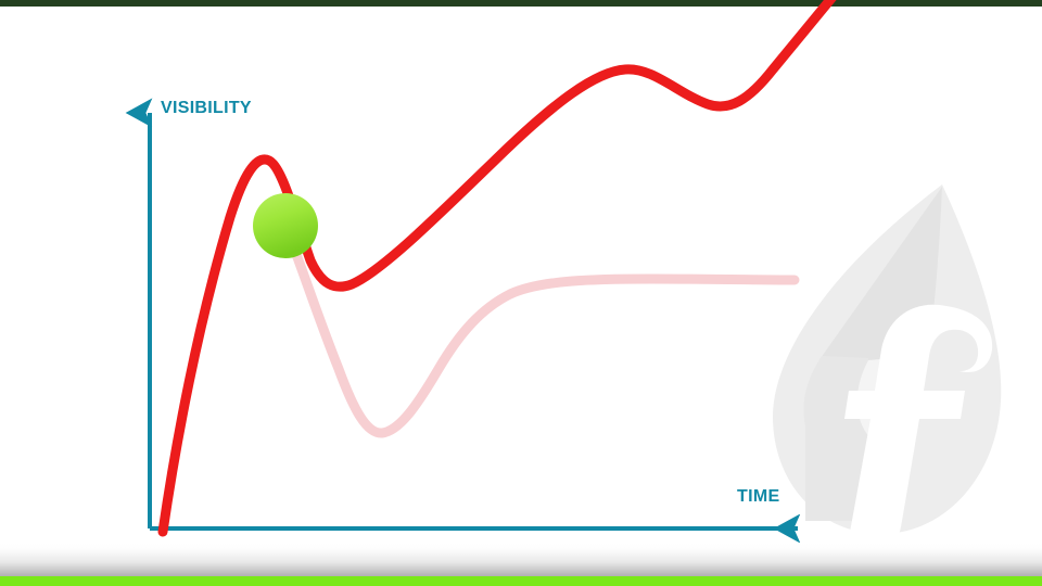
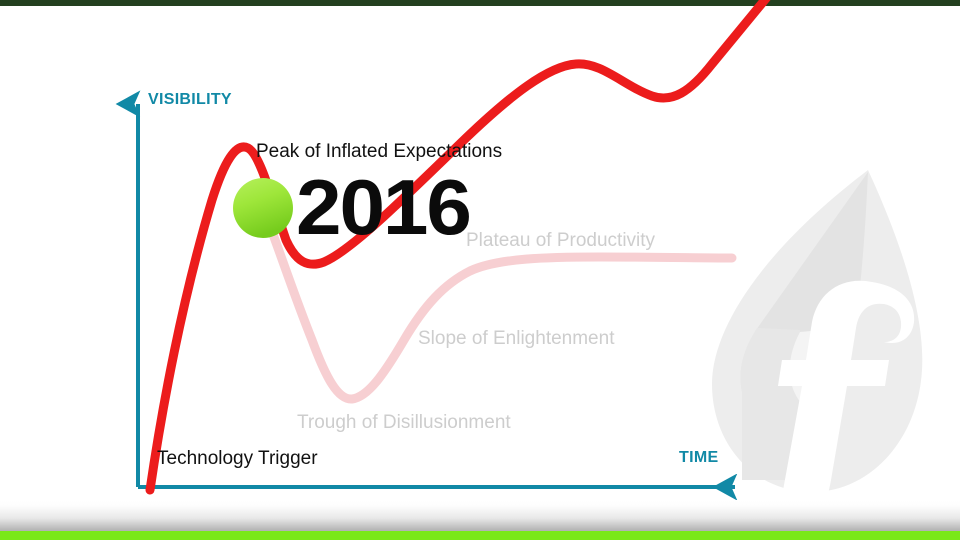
  VISIBILITY
  TIME
+ Peak of Inflated Expectations
+ 2016
+ Plateau of Productivity
+ Slope of Enlightenment
+ Trough of Disillusionment
+ Technology Trigger
